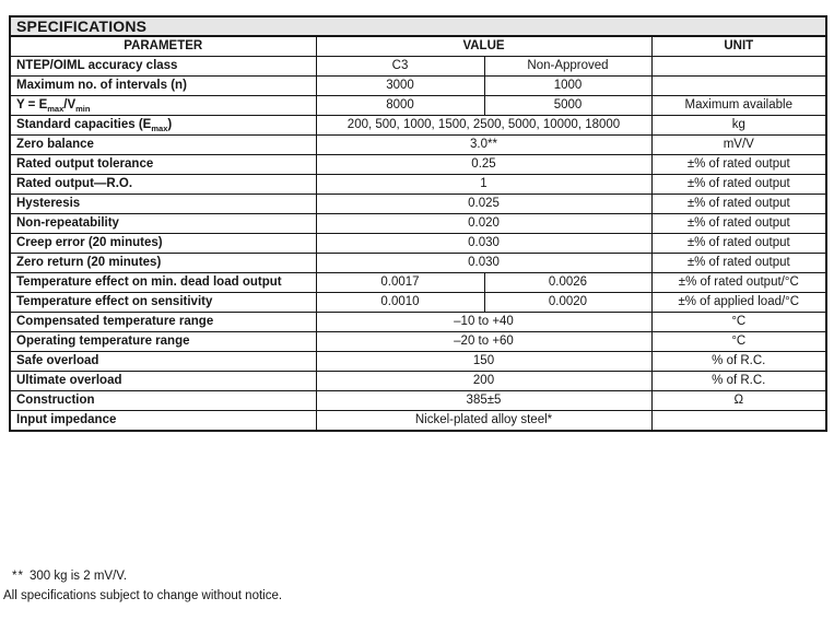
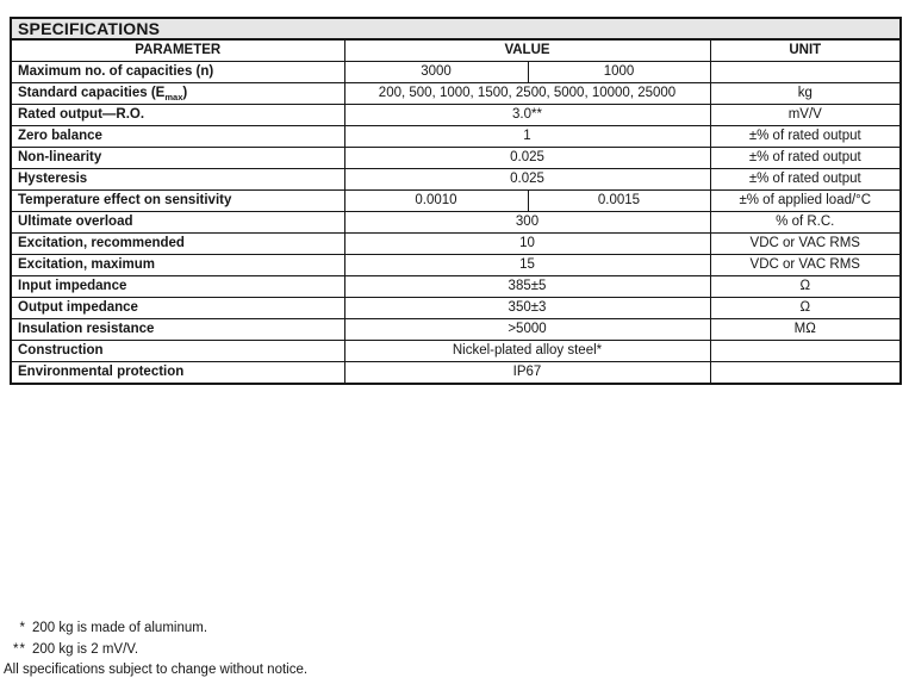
  SPECIFICATIONS
  PARAMETER	VALUE	UNIT
- NTEP/OIML accuracy class	C3	Non-Approved
- Maximum no. of intervals (n)	3000	1000
+ Maximum no. of capacities (n)	3000	1000
- Y = Emax/Vmin	8000	5000	Maximum available
- Standard capacities (Emax)	200, 500, 1000, 1500, 2500, 5000, 10000, 18000	kg
+ Standard capacities (Emax)	200, 500, 1000, 1500, 2500, 5000, 10000, 25000	kg
- Zero balance	3.0**	mV/V
+ Rated output—R.O.	3.0**	mV/V
- Rated output tolerance	0.25	±% of rated output
- Rated output—R.O.	1	±% of rated output
+ Zero balance	1	±% of rated output
+ Non-linearity	0.025	±% of rated output
  Hysteresis	0.025	±% of rated output
- Non-repeatability	0.020	±% of rated output
- Creep error (20 minutes)	0.030	±% of rated output
- Zero return (20 minutes)	0.030	±% of rated output
- Temperature effect on min. dead load output	0.0017	0.0026	±% of rated output/°C
- Temperature effect on sensitivity	0.0010	0.0020	±% of applied load/°C
+ Temperature effect on sensitivity	0.0010	0.0015	±% of applied load/°C
- Compensated temperature range	–10 to +40	°C
- Operating temperature range	–20 to +60	°C
- Safe overload	150	% of R.C.
- Ultimate overload	200	% of R.C.
+ Ultimate overload	300	% of R.C.
+ Excitation, recommended	10	VDC or VAC RMS
+ Excitation, maximum	15	VDC or VAC RMS
- Construction	385±5	Ω
+ Input impedance	385±5	Ω
+ Output impedance	350±3	Ω
+ Insulation resistance	>5000	MΩ
- Input impedance	Nickel-plated alloy steel*
+ Construction	Nickel-plated alloy steel*
+ Environmental protection	IP67
+ *
+ 200 kg is made of aluminum.
  **
- 300 kg is 2 mV/V.
+ 200 kg is 2 mV/V.
  All specifications subject to change without notice.
